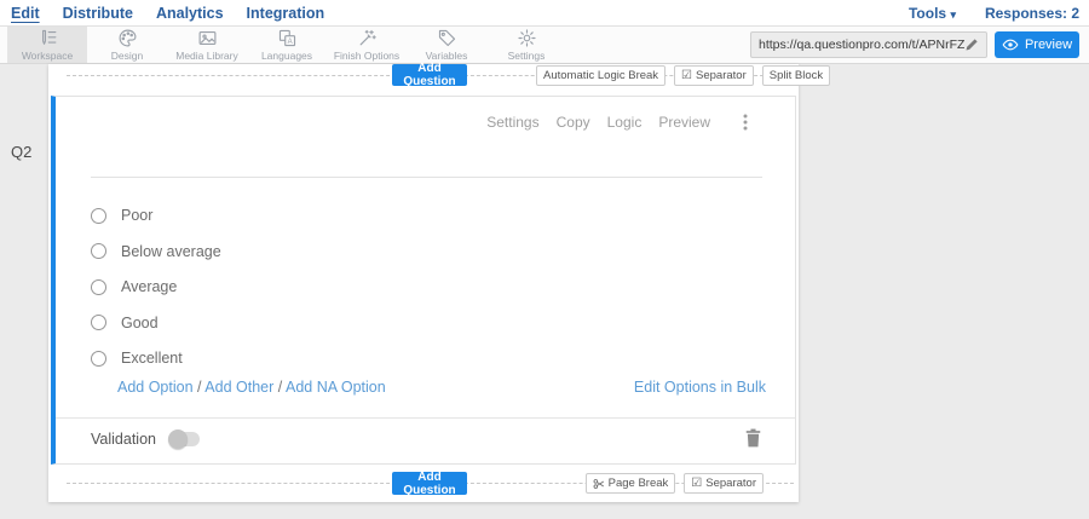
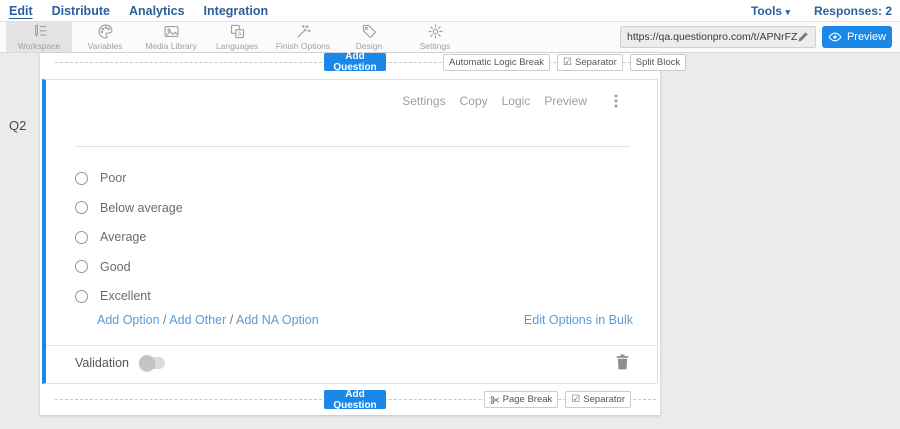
  Edit
  Distribute
  Analytics
  Integration
  Tools ▾
  Responses: 2
  Workspace
- Design
+ Variables
  Media Library
  Languages
  Finish Options
- Variables
+ Design
  Settings
  https://qa.questionpro.com/t/APNrFZ
  Preview
  Q2
  Add Question
  Automatic Logic Break
  ☑
  Separator
  Split Block
  Settings
  Copy
  Logic
  Preview
  Poor
  Below average
  Average
  Good
  Excellent
  Add Option / Add Other / Add NA Option
  Edit Options in Bulk
  Validation
  Add Question
  Page Break
  ☑
  Separator
